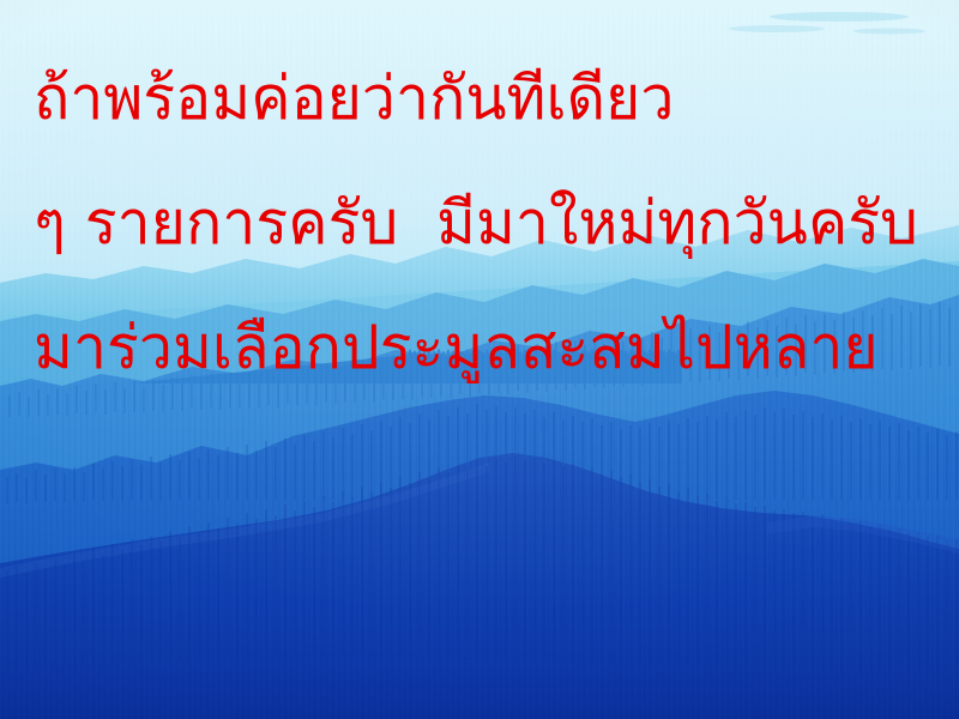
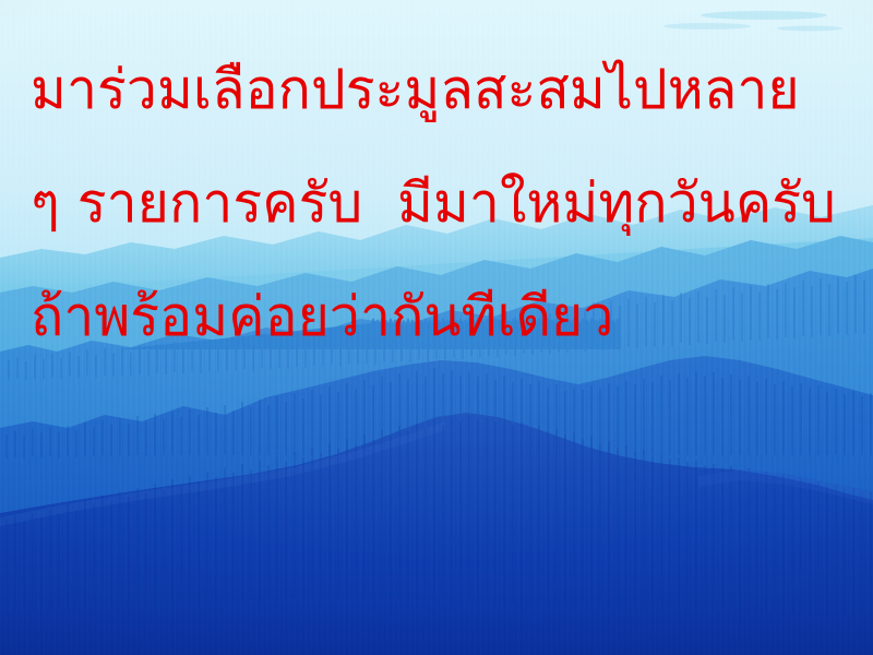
- ถ้าพร้อมค่อยว่ากันทีเดียว
+ มาร่วมเลือกประมูลสะสมไปหลาย
  ๆ รายการครับ มีมาใหม่ทุกวันครับ
- มาร่วมเลือกประมูลสะสมไปหลาย
+ ถ้าพร้อมค่อยว่ากันทีเดียว
